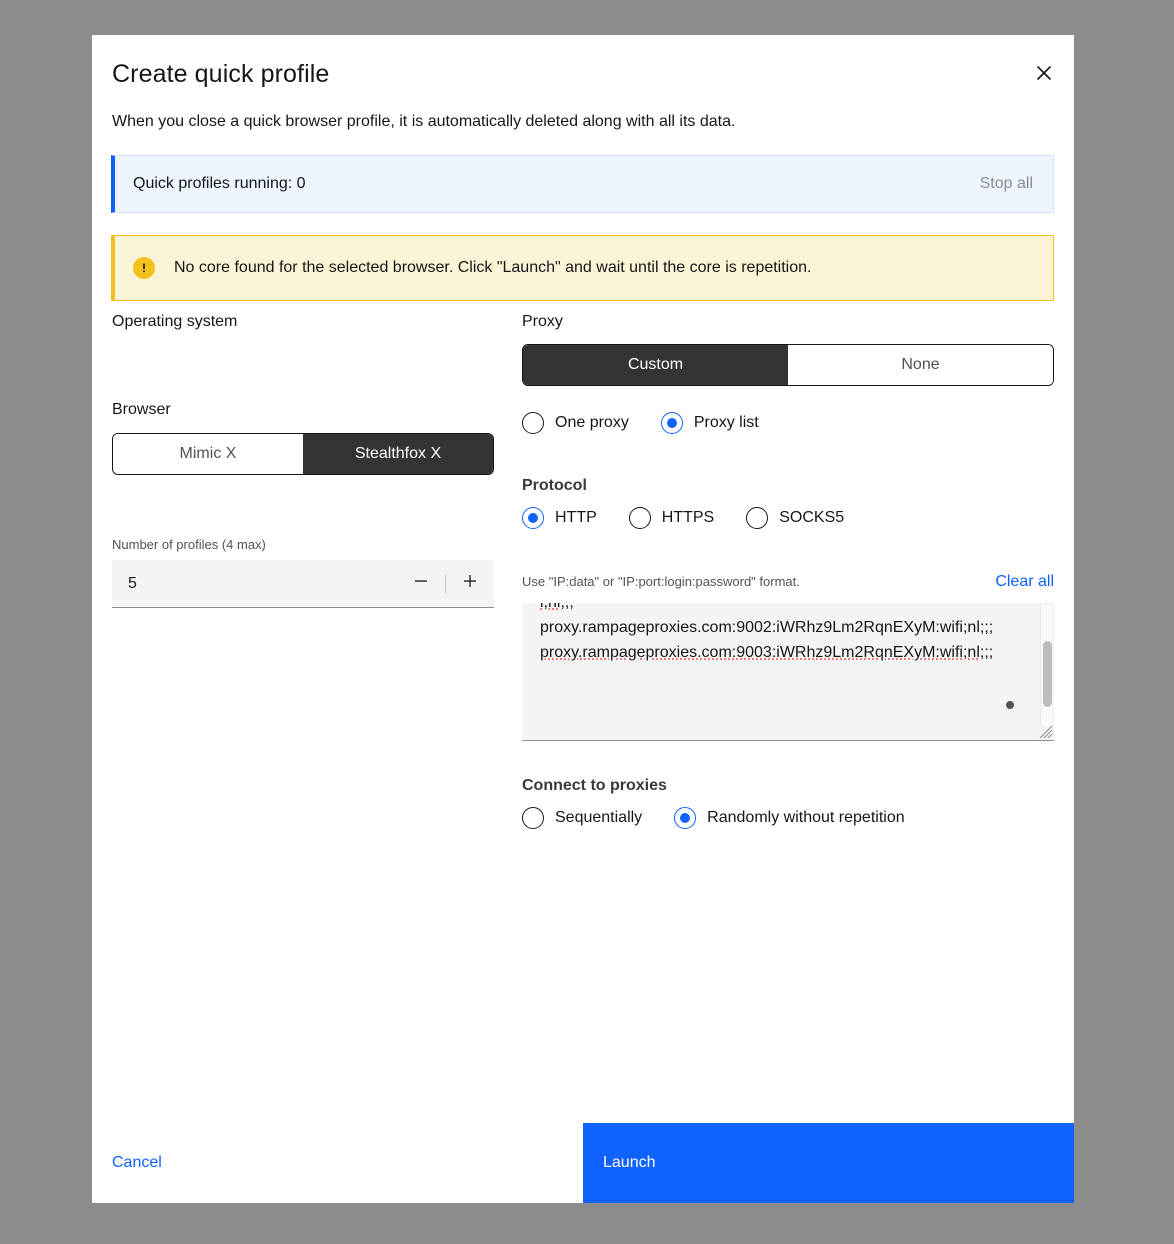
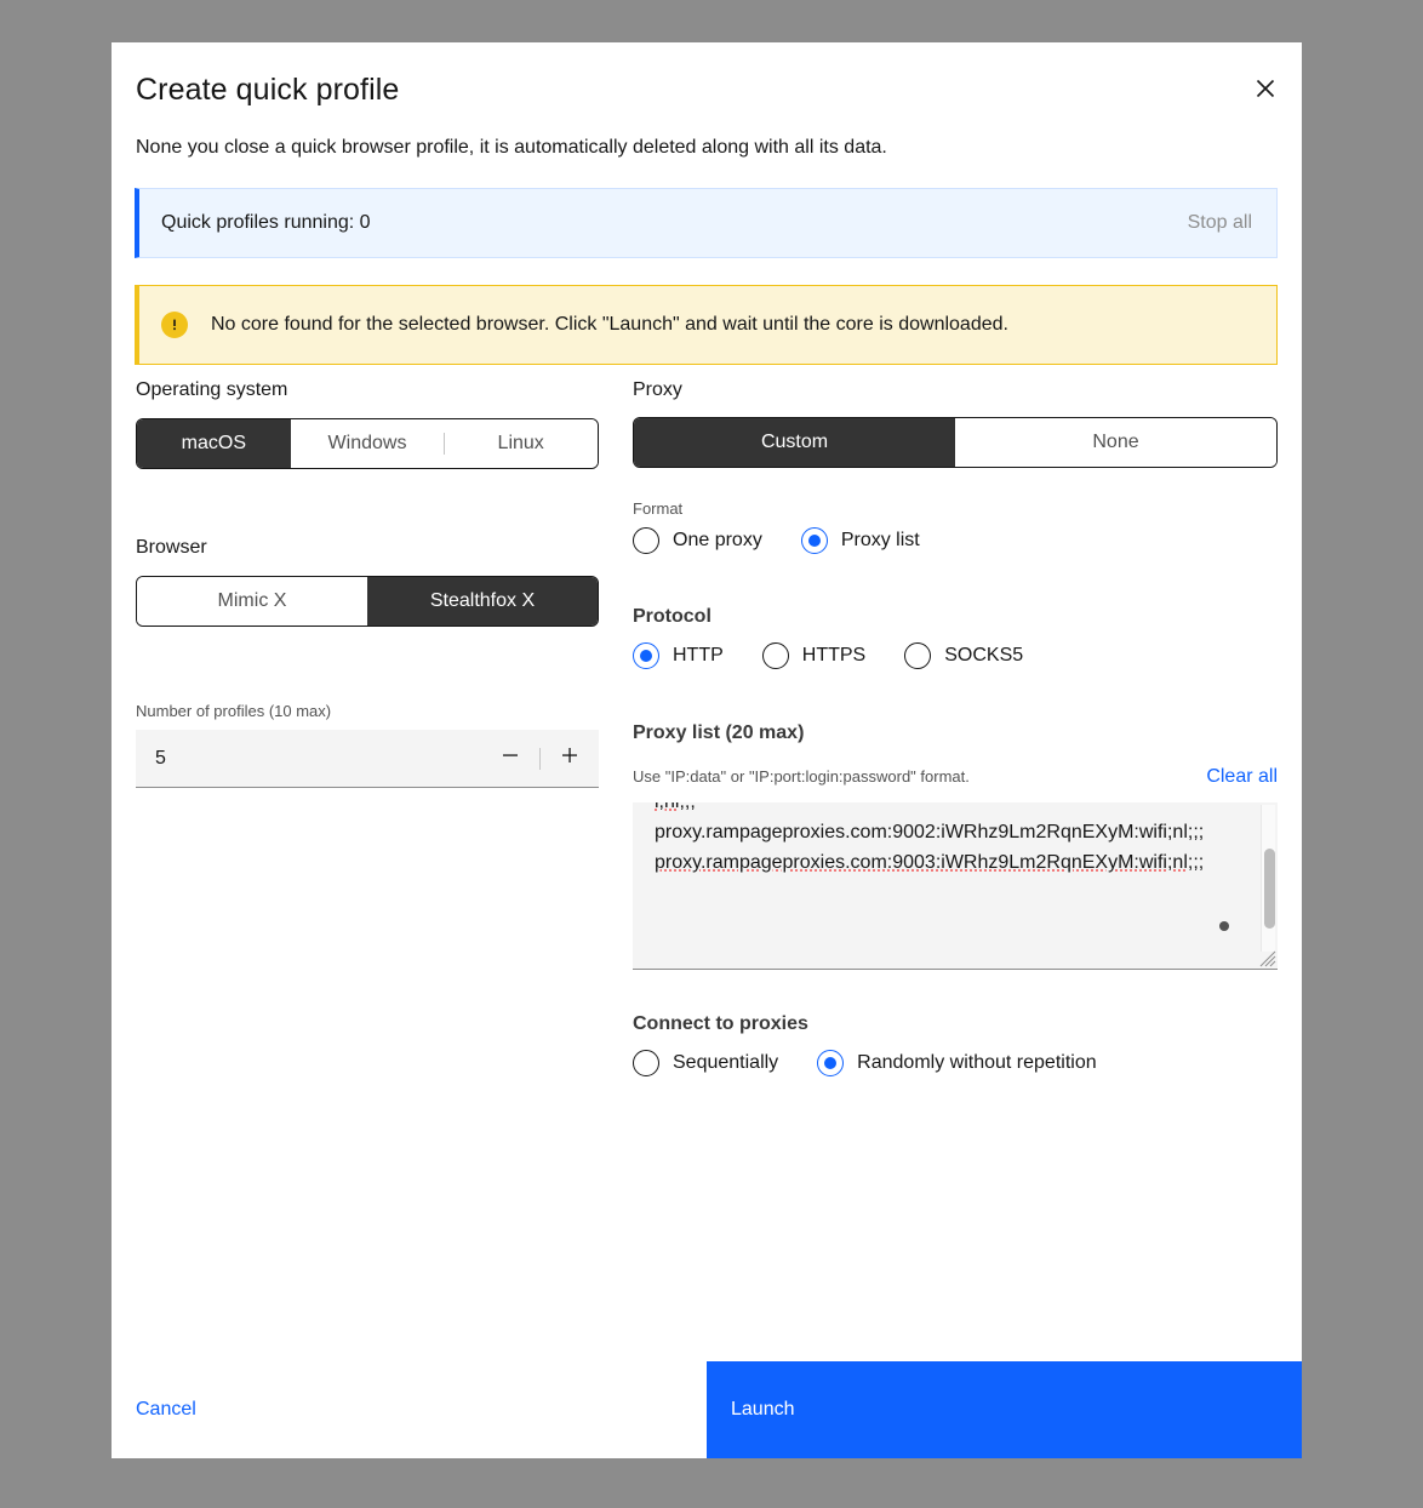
  Create quick profile
- When you close a quick browser profile, it is automatically deleted along with all its data.
+ None you close a quick browser profile, it is automatically deleted along with all its data.
  Quick profiles running: 0
  Stop all
- No core found for the selected browser. Click "Launch" and wait until the core is repetition.
+ No core found for the selected browser. Click "Launch" and wait until the core is downloaded.
  Operating system
+ macOS
+ Windows
+ Linux
  Browser
  Mimic X
  Stealthfox X
- Number of profiles (4 max)
+ Number of profiles (10 max)
  5
  Proxy
  Custom
  None
+ Format
  One proxy
  Proxy list
  Protocol
  HTTP
  HTTPS
  SOCKS5
+ Proxy list (20 max)
  Use "IP:data" or "IP:port:login:password" format.
  Clear all
  i;nl;;;
  proxy.rampageproxies.com:9002:iWRhz9Lm2RqnEXyM:wifi;nl;;;
  proxy.rampageproxies.com:9003:iWRhz9Lm2RqnEXyM:wifi;nl;;;
  Connect to proxies
  Sequentially
  Randomly without repetition
  Cancel
  Launch
